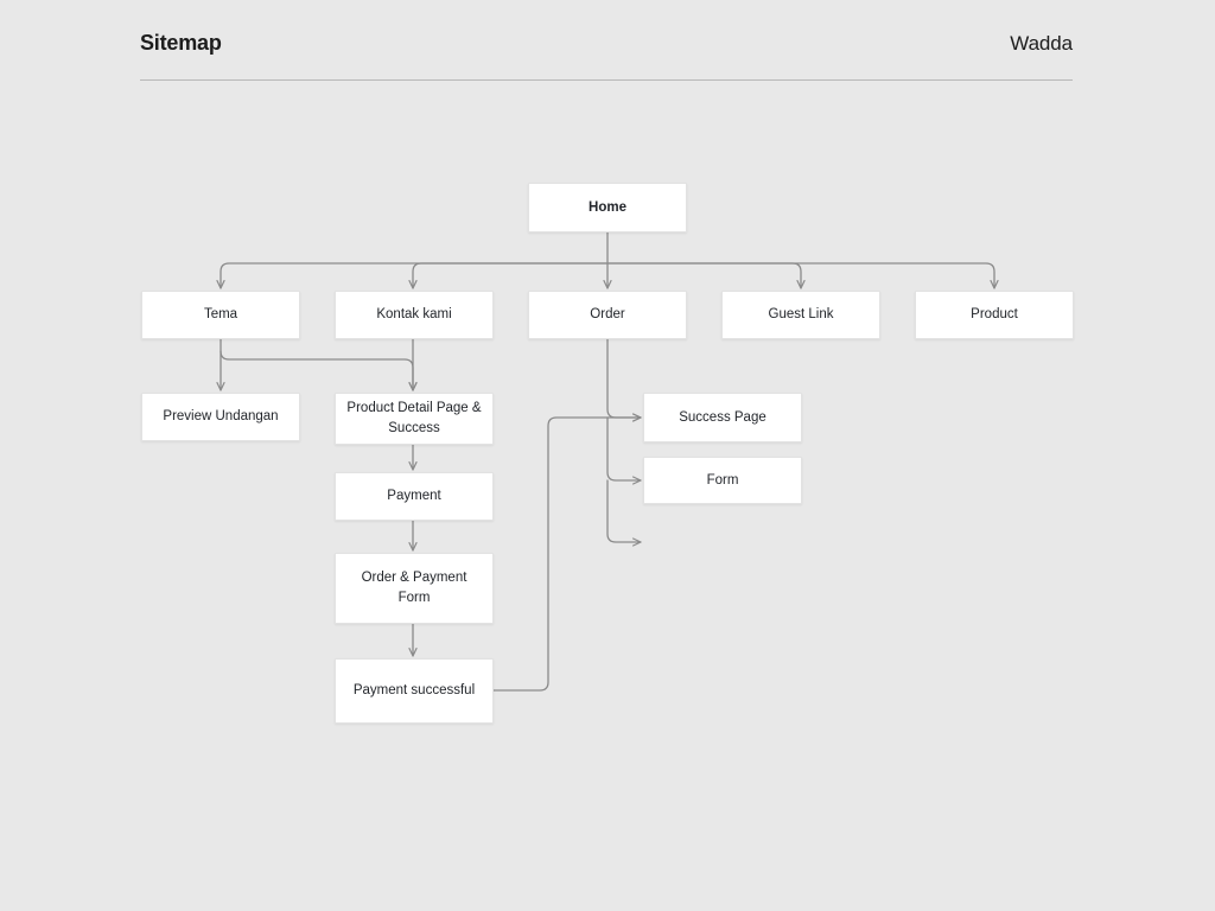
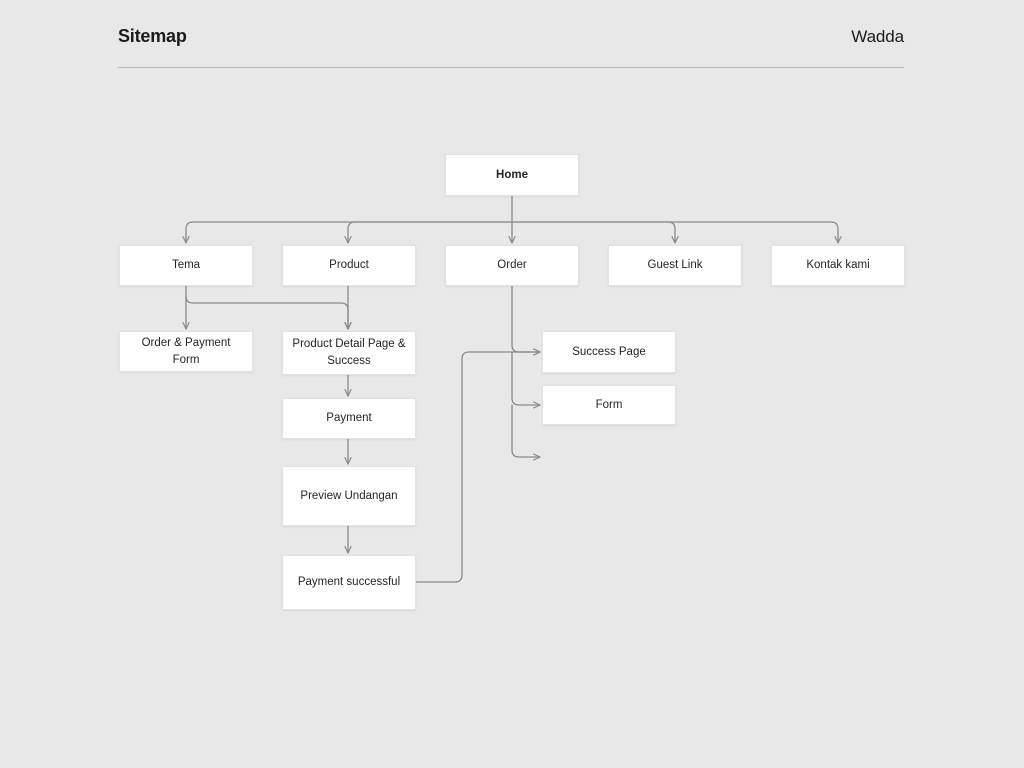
  Sitemap
  Wadda
  Home
  Tema
- Kontak kami
+ Product
  Order
  Guest Link
- Product
+ Kontak kami
- Preview Undangan
+ Order & Payment Form
  Product Detail Page & Success
  Success Page
  Form
  Payment
- Order & Payment Form
+ Preview Undangan
  Payment successful
